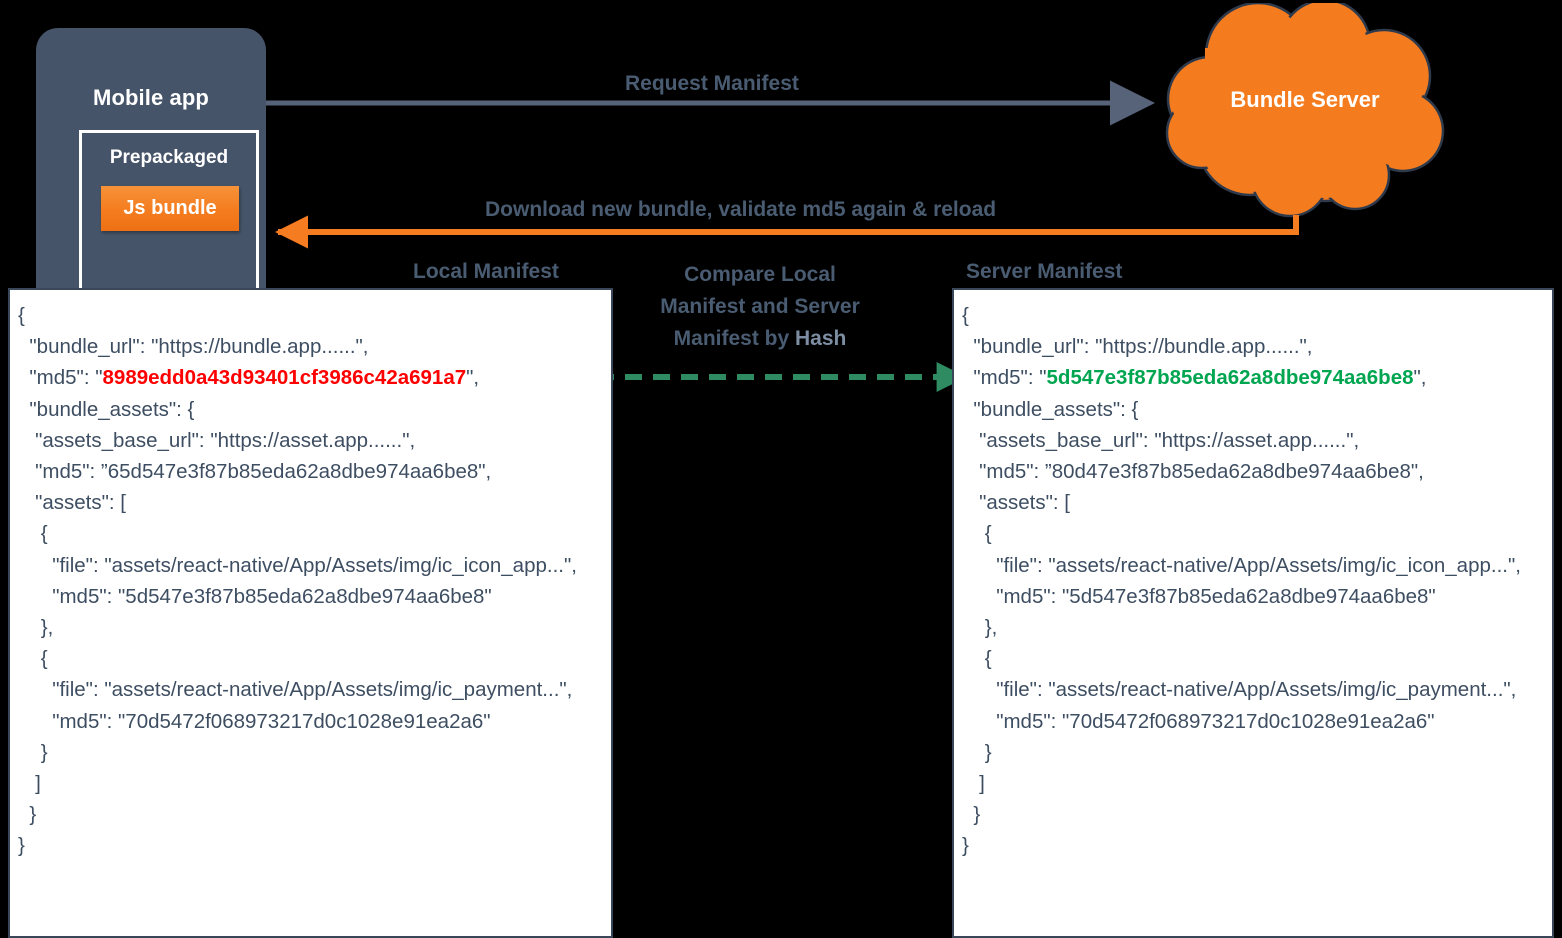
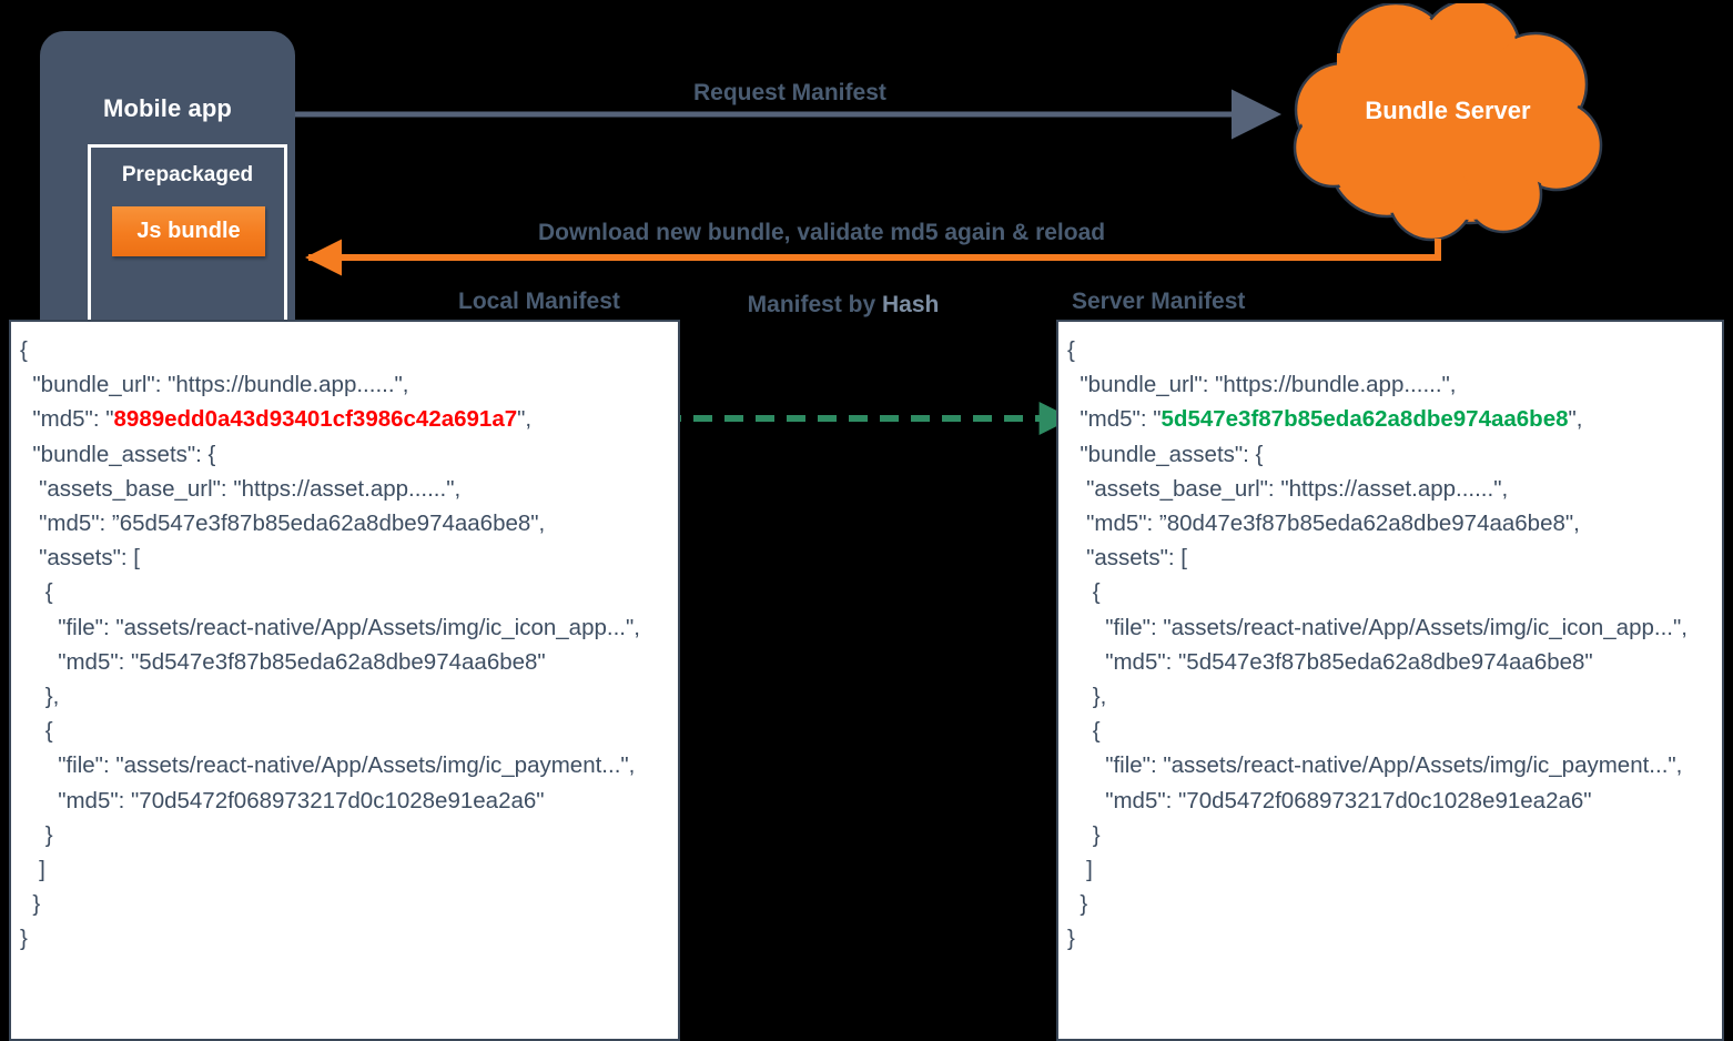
  Mobile app
  Prepackaged
  Js bundle
  Bundle Server
  Request Manifest
  Download new bundle, validate md5 again & reload
  Local Manifest
  Server Manifest
- Compare Local
- Manifest and Server
  Manifest by Hash
  { "bundle_url": "https://bundle.app......", "md5": "8989edd0a43d93401cf3986c42a691a7", "bundle_assets": { "assets_base_url": "https://asset.app......", "md5": ”65d547e3f87b85eda62a8dbe974aa6be8", "assets": [ { "file": "assets/react-native/App/Assets/img/ic_icon_app...", "md5": "5d547e3f87b85eda62a8dbe974aa6be8" }, { "file": "assets/react-native/App/Assets/img/ic_payment...", "md5": "70d5472f068973217d0c1028e91ea2a6" } ] } }
  { "bundle_url": "https://bundle.app......", "md5": "5d547e3f87b85eda62a8dbe974aa6be8", "bundle_assets": { "assets_base_url": "https://asset.app......", "md5": ”80d47e3f87b85eda62a8dbe974aa6be8", "assets": [ { "file": "assets/react-native/App/Assets/img/ic_icon_app...", "md5": "5d547e3f87b85eda62a8dbe974aa6be8" }, { "file": "assets/react-native/App/Assets/img/ic_payment...", "md5": "70d5472f068973217d0c1028e91ea2a6" } ] } }
